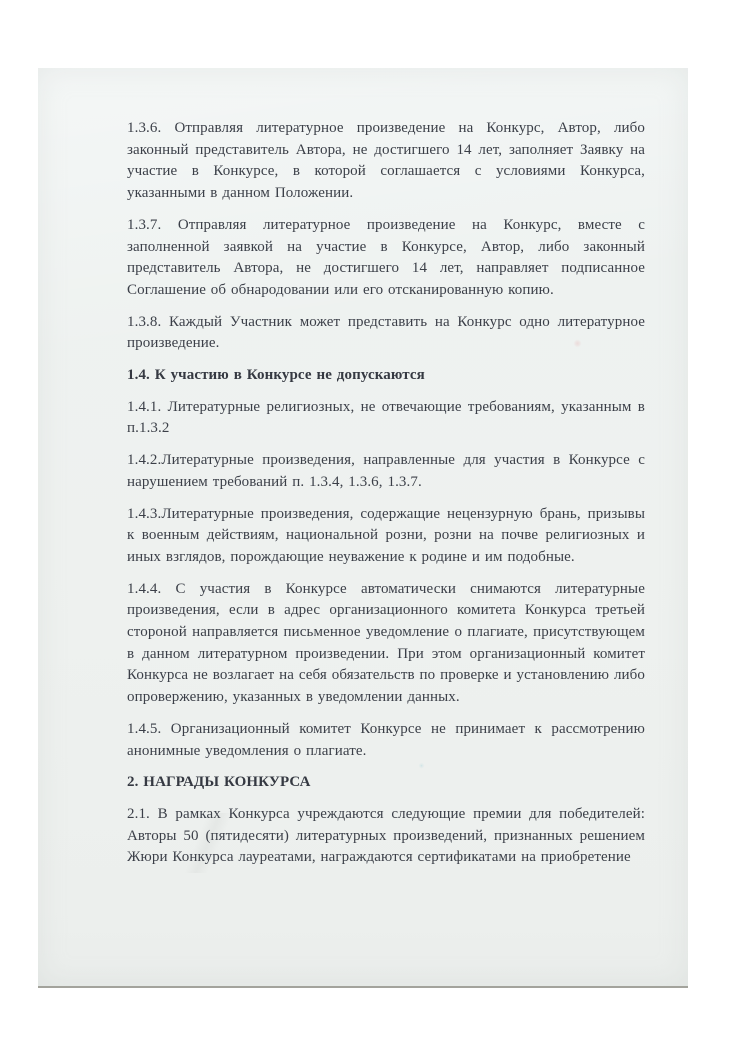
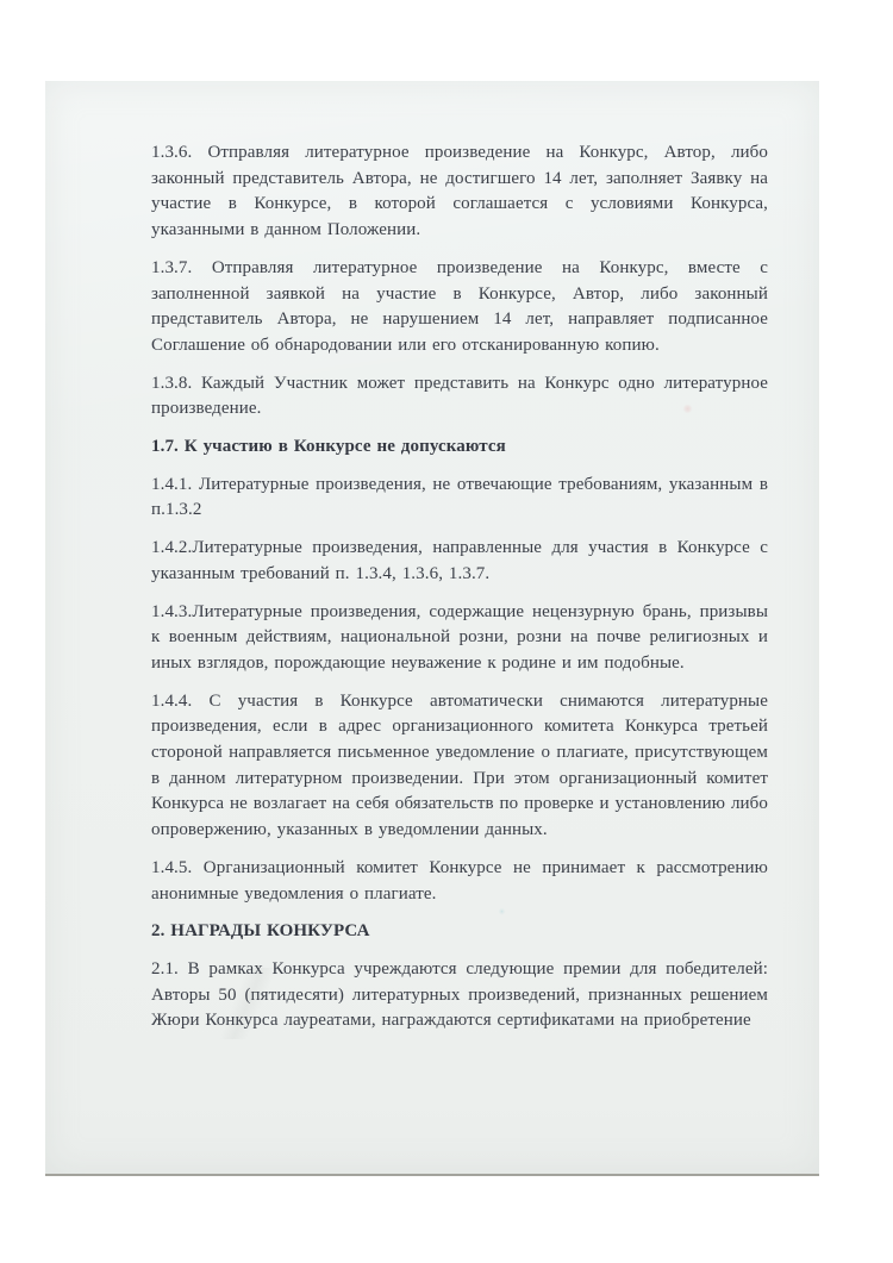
  1.3.6. Отправляя литературное произведение на Конкурс, Автор, либо законный представитель Автора, не достигшего 14 лет, заполняет Заявку на участие в Конкурсе, в которой соглашается с условиями Конкурса, указанными в данном Положении.
- 1.3.7. Отправляя литературное произведение на Конкурс, вместе с заполненной заявкой на участие в Конкурсе, Автор, либо законный представитель Автора, не достигшего 14 лет, направляет подписанное Соглашение об обнародовании или его отсканированную копию.
+ 1.3.7. Отправляя литературное произведение на Конкурс, вместе с заполненной заявкой на участие в Конкурсе, Автор, либо законный представитель Автора, не нарушением 14 лет, направляет подписанное Соглашение об обнародовании или его отсканированную копию.
  1.3.8. Каждый Участник может представить на Конкурс одно литературное произведение.
- 1.4. К участию в Конкурсе не допускаются
+ 1.7. К участию в Конкурсе не допускаются
- 1.4.1. Литературные религиозных, не отвечающие требованиям, указанным в п.1.3.2
+ 1.4.1. Литературные произведения, не отвечающие требованиям, указанным в п.1.3.2
- 1.4.2.Литературные произведения, направленные для участия в Конкурсе с нарушением требований п. 1.3.4, 1.3.6, 1.3.7.
+ 1.4.2.Литературные произведения, направленные для участия в Конкурсе с указанным требований п. 1.3.4, 1.3.6, 1.3.7.
  1.4.3.Литературные произведения, содержащие нецензурную брань, призывы к военным действиям, национальной розни, розни на почве религиозных и иных взглядов, порождающие неуважение к родине и им подобные.
  1.4.4. С участия в Конкурсе автоматически снимаются литературные произведения, если в адрес организационного комитета Конкурса третьей стороной направляется письменное уведомление о плагиате, присутствующем в данном литературном произведении. При этом организационный комитет Конкурса не возлагает на себя обязательств по проверке и установлению либо опровержению, указанных в уведомлении данных.
  1.4.5. Организационный комитет Конкурсе не принимает к рассмотрению анонимные уведомления о плагиате.
  2. НАГРАДЫ КОНКУРСА
